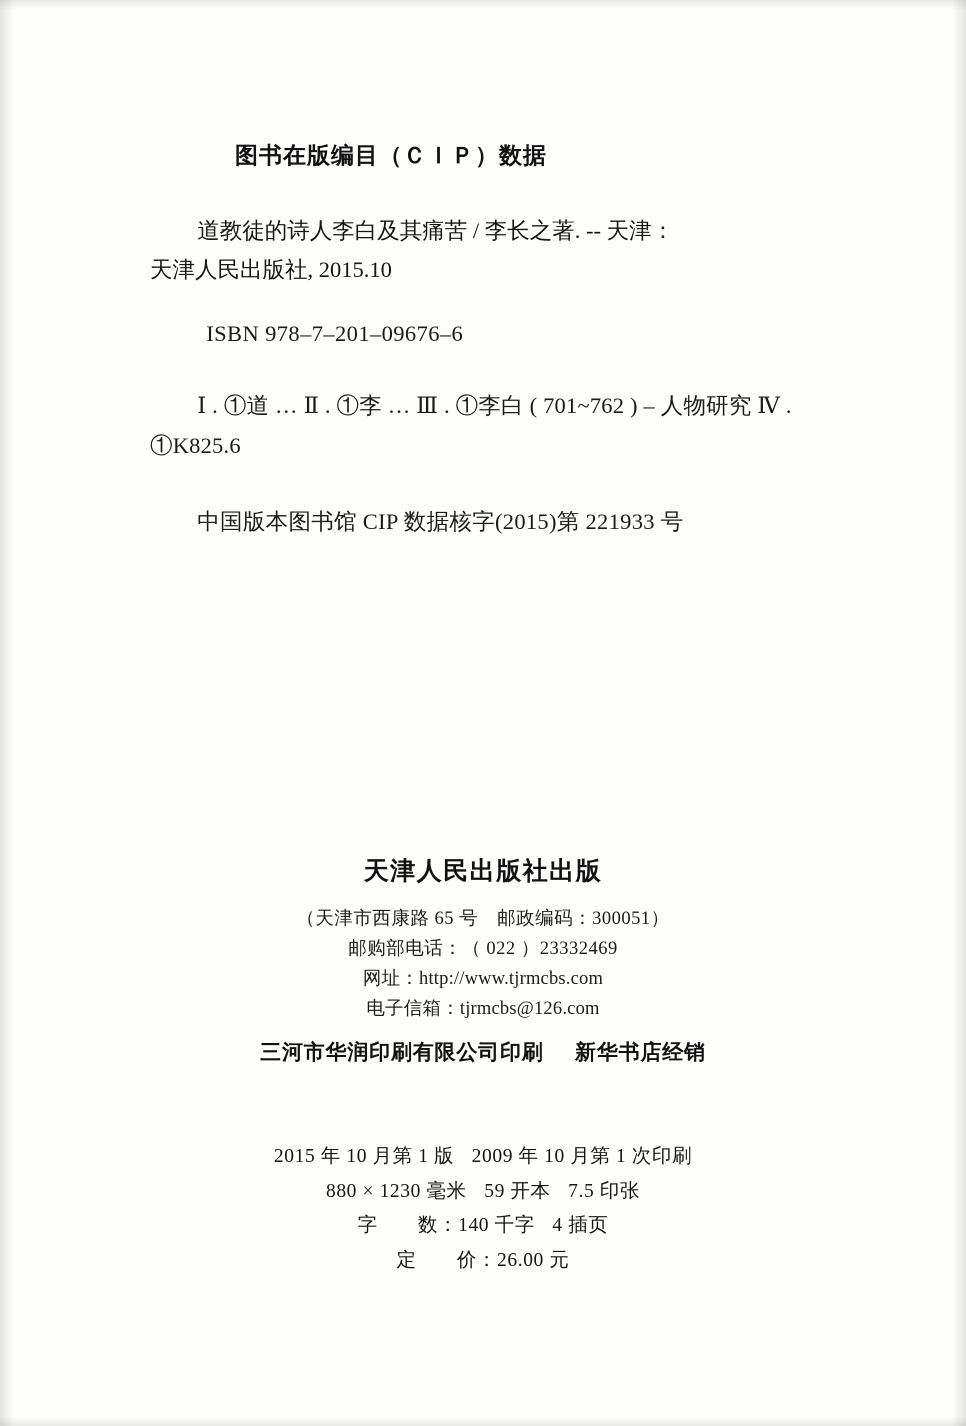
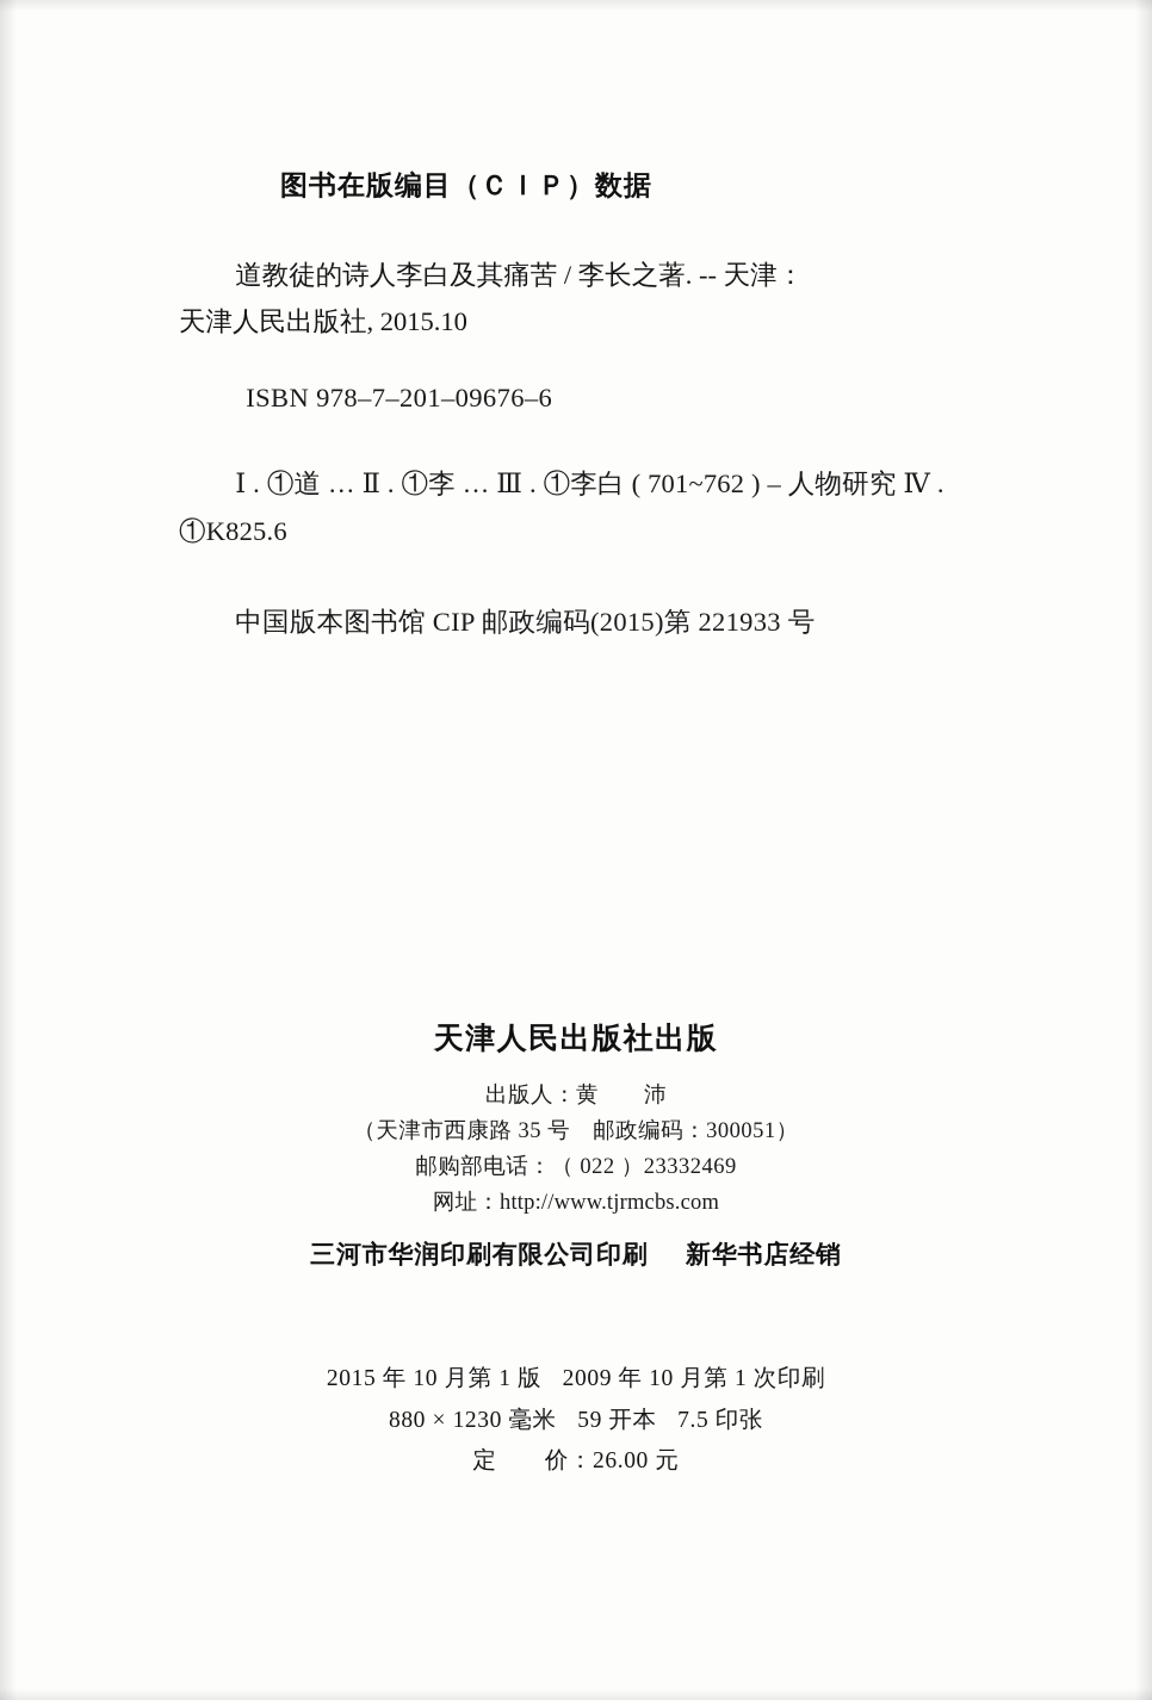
  图书在版编目（ＣＩＰ）数据
  道教徒的诗人李白及其痛苦 / 李长之著. -- 天津：
  天津人民出版社, 2015.10
  ISBN 978–7–201–09676–6
  Ⅰ . ①道 … Ⅱ . ①李 … Ⅲ . ①李白 ( 701~762 ) – 人物研究 Ⅳ . ①K825.6
- 中国版本图书馆 CIP 数据核字(2015)第 221933 号
+ 中国版本图书馆 CIP 邮政编码(2015)第 221933 号
  天津人民出版社出版
+ 出版人：黄 沛
- （天津市西康路 65 号 邮政编码：300051）
+ （天津市西康路 35 号 邮政编码：300051）
  邮购部电话：（ 022 ）23332469
  网址：http://www.tjrmcbs.com
- 电子信箱：tjrmcbs@126.com
  三河市华润印刷有限公司印刷 新华书店经销
  2015 年 10 月第 1 版 2009 年 10 月第 1 次印刷
  880 × 1230 毫米 59 开本 7.5 印张
- 字 数：140 千字 4 插页
  定 价：26.00 元
